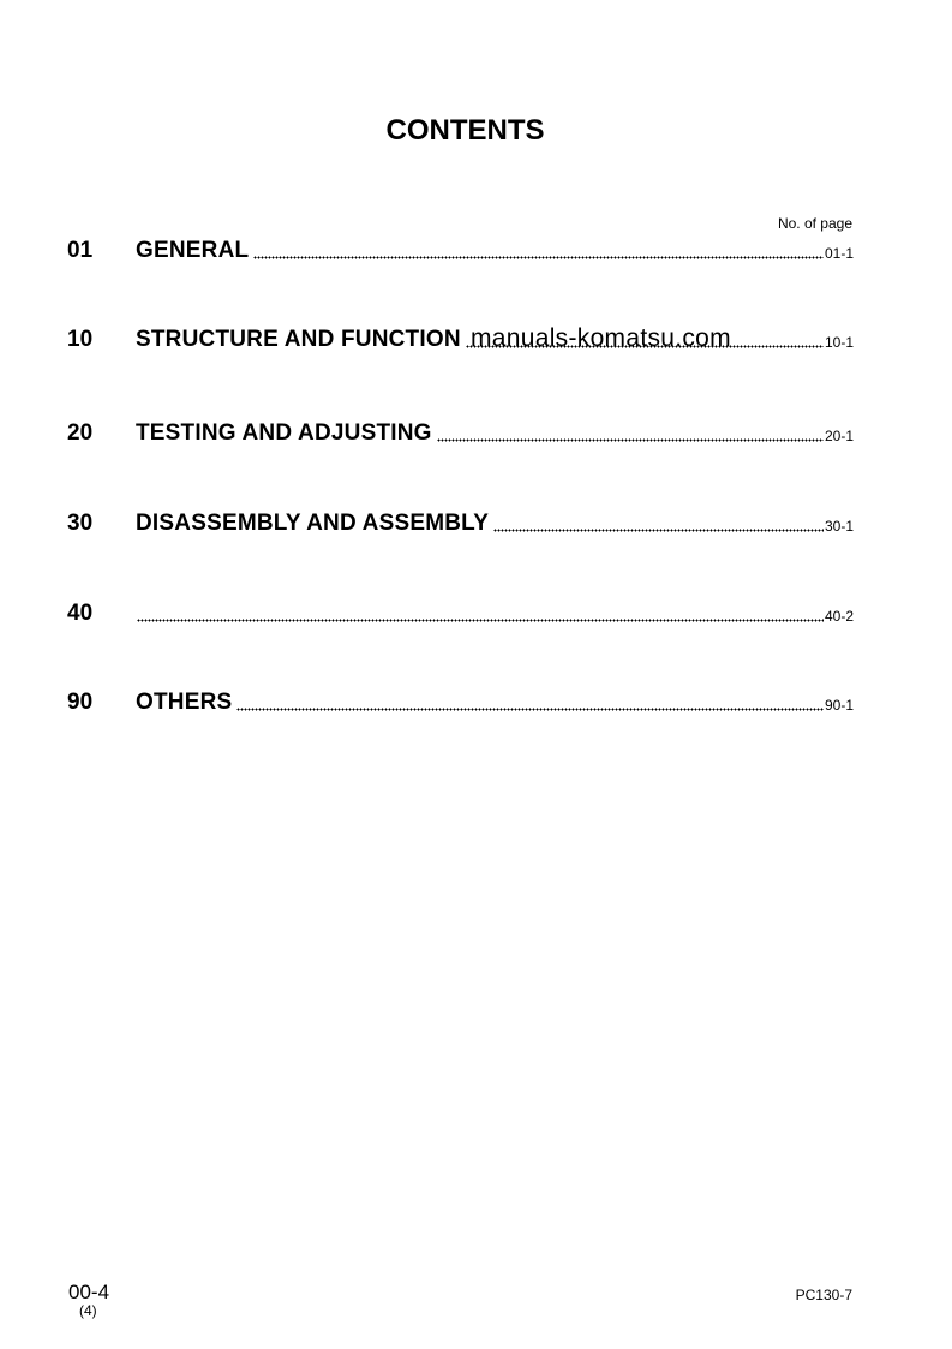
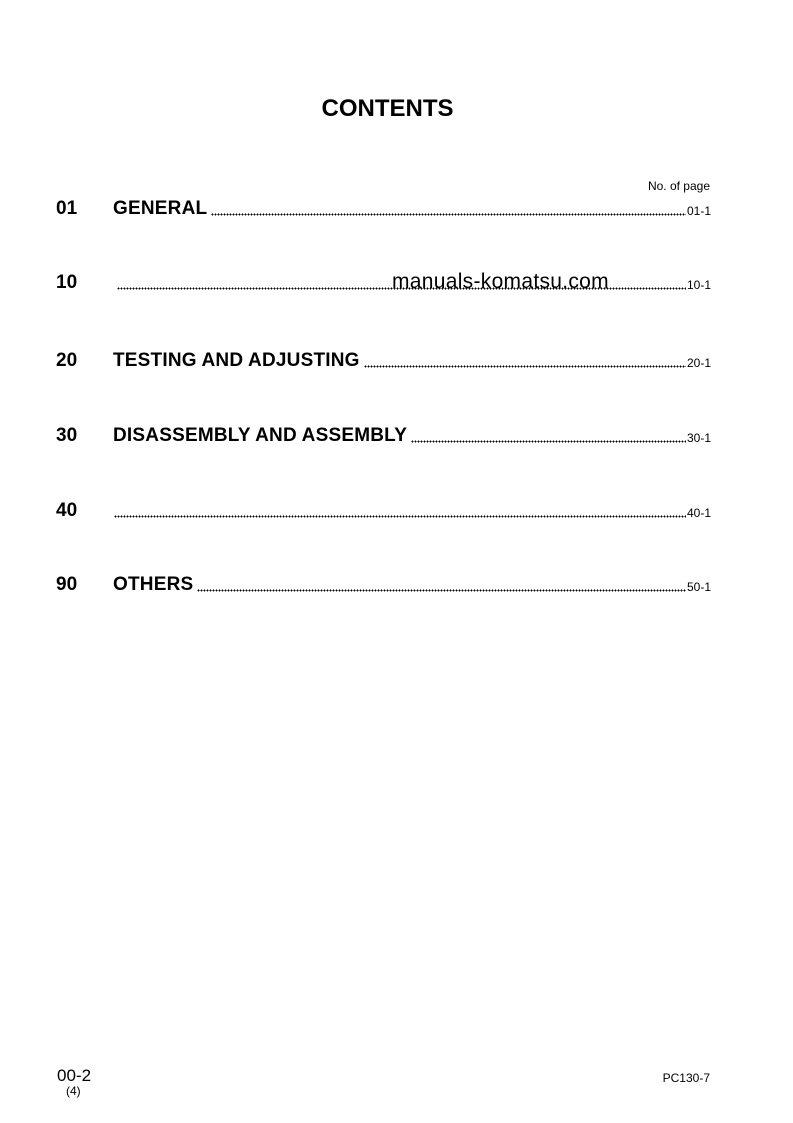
  CONTENTS
  No. of page
  01
  GENERAL
  01-1
  10
- STRUCTURE AND FUNCTION
  10-1
  20
  TESTING AND ADJUSTING
  20-1
  30
  DISASSEMBLY AND ASSEMBLY
  30-1
  40
- 40-2
+ 40-1
  90
  OTHERS
- 90-1
+ 50-1
  manuals-komatsu.com
- 00-4
+ 00-2
  (4)
  PC130-7
